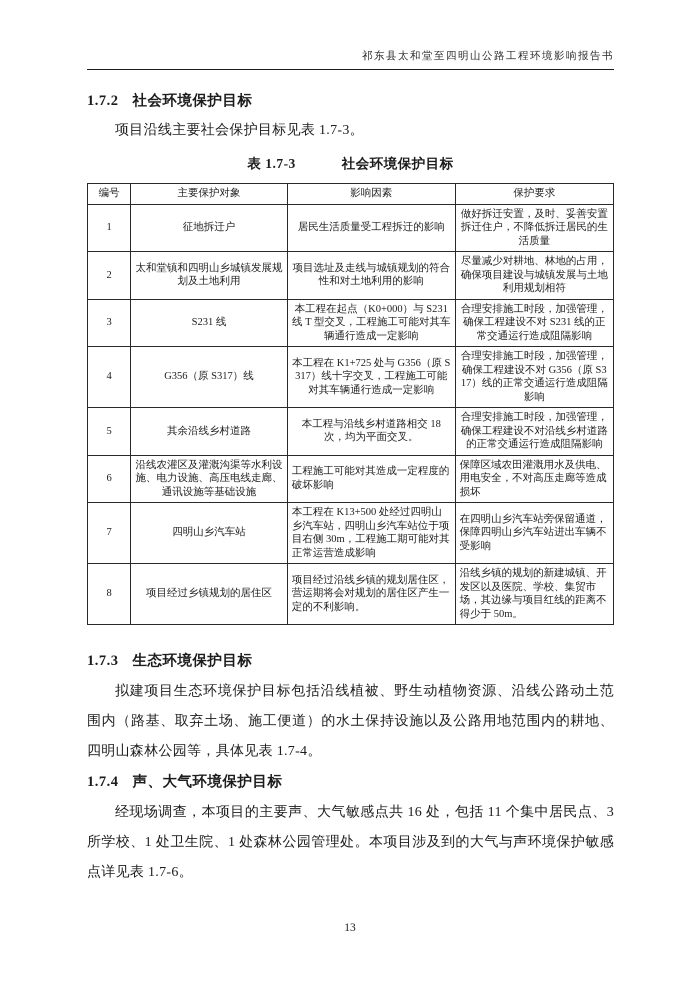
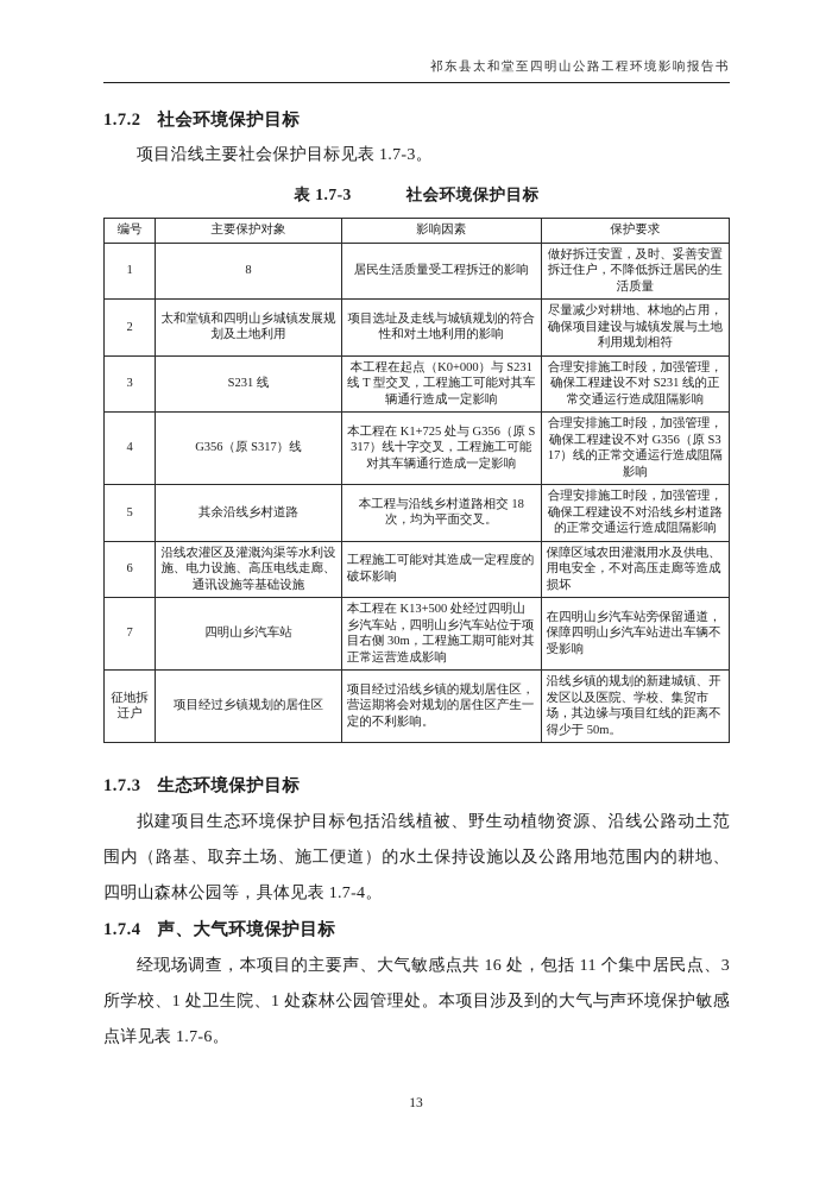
  祁东县太和堂至四明山公路工程环境影响报告书
  1.7.2
  社会环境保护目标
  项目沿线主要社会保护目标见表 1.7-3。
  表 1.7-3 社会环境保护目标
  编号	主要保护对象	影响因素	保护要求
- 1	征地拆迁户	居民生活质量受工程拆迁的影响	做好拆迁安置，及时、妥善安置拆迁住户，不降低拆迁居民的生活质量
+ 1	8	居民生活质量受工程拆迁的影响	做好拆迁安置，及时、妥善安置拆迁住户，不降低拆迁居民的生活质量
  2	太和堂镇和四明山乡城镇发展规划及土地利用	项目选址及走线与城镇规划的符合性和对土地利用的影响	尽量减少对耕地、林地的占用，确保项目建设与城镇发展与土地利用规划相符
  3	S231 线	本工程在起点（K0+000）与 S231 线 T 型交叉，工程施工可能对其车辆通行造成一定影响	合理安排施工时段，加强管理，确保工程建设不对 S231 线的正常交通运行造成阻隔影响
  4	G356（原 S317）线	本工程在 K1+725 处与 G356（原 S317）线十字交叉，工程施工可能对其车辆通行造成一定影响	合理安排施工时段，加强管理，确保工程建设不对 G356（原 S317）线的正常交通运行造成阻隔影响
  5	其余沿线乡村道路	本工程与沿线乡村道路相交 18 次，均为平面交叉。	合理安排施工时段，加强管理，确保工程建设不对沿线乡村道路的正常交通运行造成阻隔影响
  6	沿线农灌区及灌溉沟渠等水利设施、电力设施、高压电线走廊、通讯设施等基础设施	工程施工可能对其造成一定程度的破坏影响	保障区域农田灌溉用水及供电、用电安全，不对高压走廊等造成损坏
  7	四明山乡汽车站	本工程在 K13+500 处经过四明山乡汽车站，四明山乡汽车站位于项目右侧 30m，工程施工期可能对其正常运营造成影响	在四明山乡汽车站旁保留通道，保障四明山乡汽车站进出车辆不受影响
- 8	项目经过乡镇规划的居住区	项目经过沿线乡镇的规划居住区，营运期将会对规划的居住区产生一定的不利影响。	沿线乡镇的规划的新建城镇、开发区以及医院、学校、集贸市场，其边缘与项目红线的距离不得少于 50m。
+ 征地拆迁户	项目经过乡镇规划的居住区	项目经过沿线乡镇的规划居住区，营运期将会对规划的居住区产生一定的不利影响。	沿线乡镇的规划的新建城镇、开发区以及医院、学校、集贸市场，其边缘与项目红线的距离不得少于 50m。
  1.7.3
  生态环境保护目标
  拟建项目生态环境保护目标包括沿线植被、野生动植物资源、沿线公路动土范围内（路基、取弃土场、施工便道）的水土保持设施以及公路用地范围内的耕地、四明山森林公园等，具体见表 1.7-4。
  1.7.4
  声、大气环境保护目标
  经现场调查，本项目的主要声、大气敏感点共 16 处，包括 11 个集中居民点、3 所学校、1 处卫生院、1 处森林公园管理处。本项目涉及到的大气与声环境保护敏感点详见表 1.7-6。
  13
